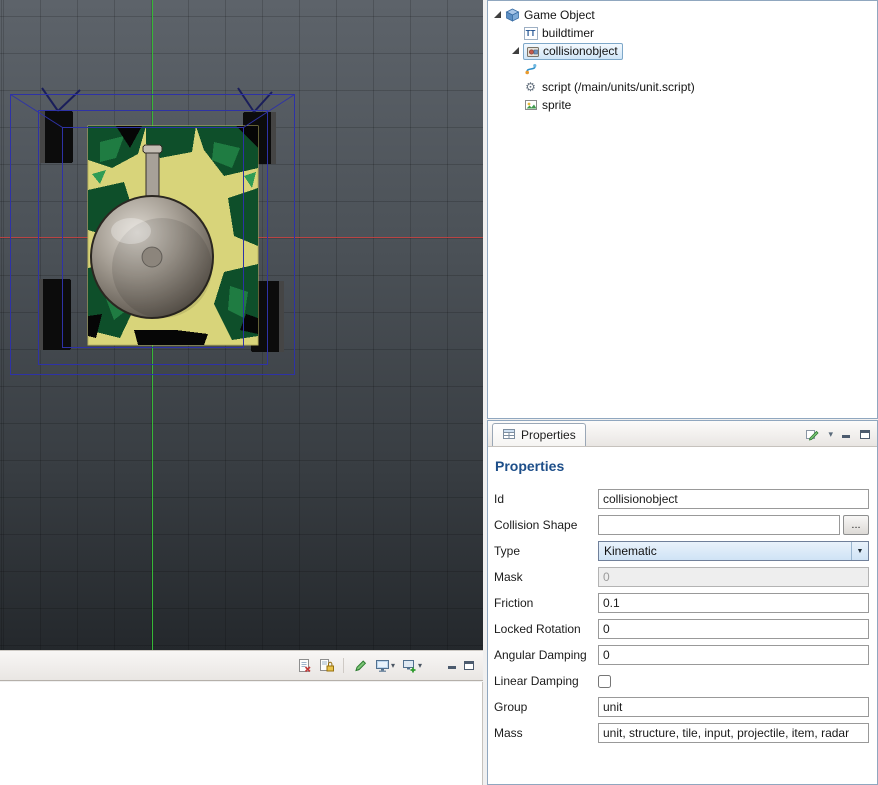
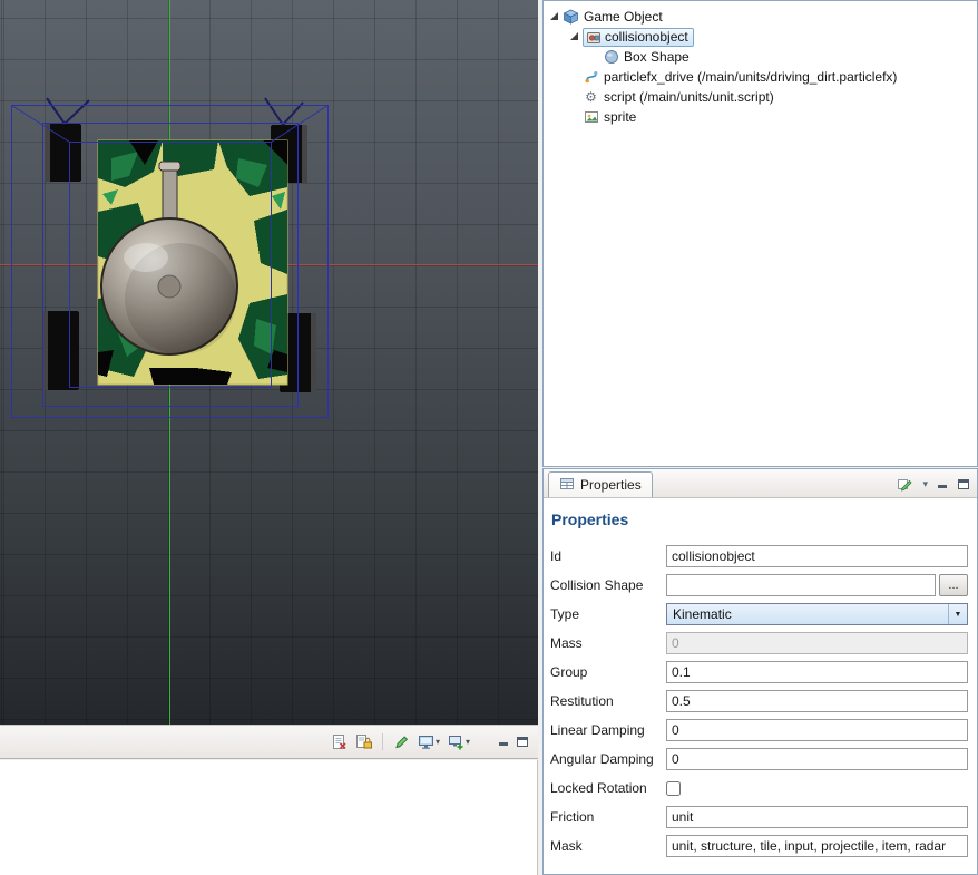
  ▾
  ▾
  Game Object
- TT
- buildtimer
  collisionobject
+ Box Shape
+ particlefx_drive (/main/units/driving_dirt.particlefx)
  ⚙
  script (/main/units/unit.script)
  sprite
  Properties
  ▾
  Properties
  Id
  collisionobject
  Collision Shape
  ...
  Type
  Kinematic
- Mask
+ Mass
  0
- Friction
+ Group
  0.1
+ Restitution
+ 0.5
- Locked Rotation
+ Linear Damping
  0
  Angular Damping
  0
- Linear Damping
+ Locked Rotation
- Group
+ Friction
  unit
- Mass
+ Mask
  unit, structure, tile, input, projectile, item, radar
